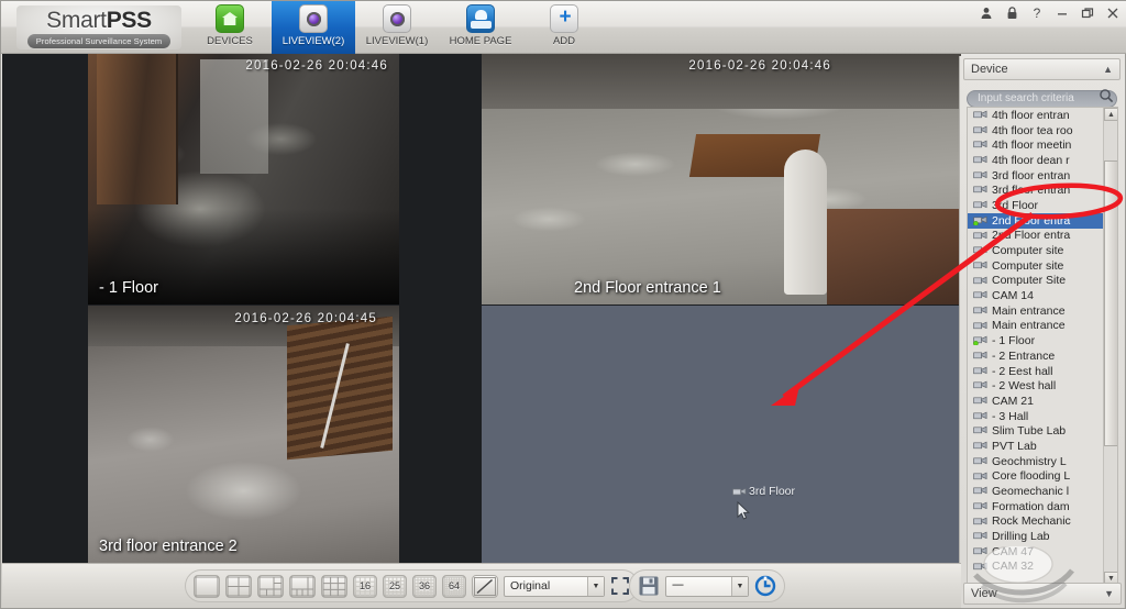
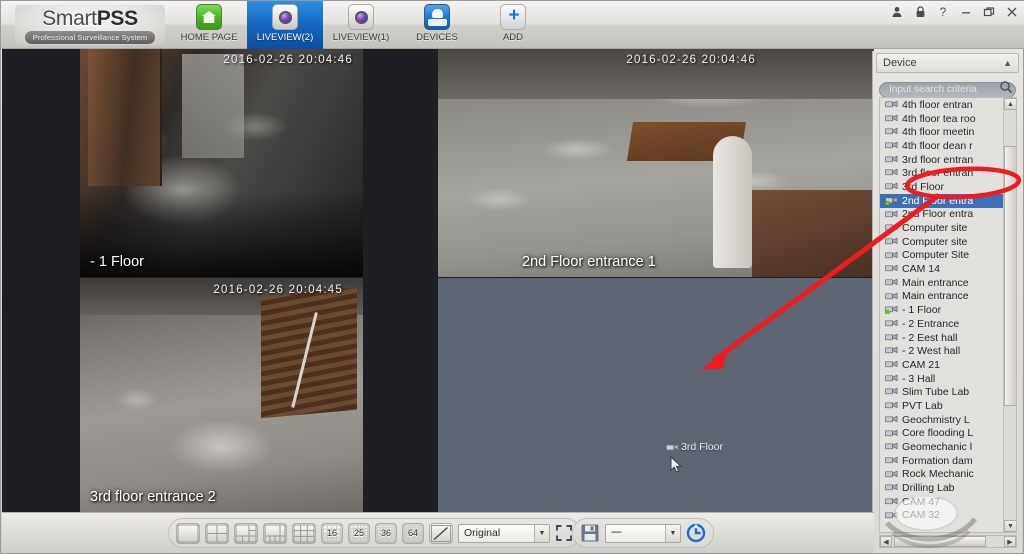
  SmartPSS
  Professional Surveillance System
- DEVICES
+ HOME PAGE
  LIVEVIEW(2)
  LIVEVIEW(1)
- HOME PAGE
+ DEVICES
  ADD
  ?
  2016-02-26 20:04:46
  - 1 Floor
  2016-02-26 20:04:46
  2nd Floor entrance 1
  2016-02-26 20:04:45
  3rd floor entrance 2
  3rd Floor
  Device
  ▲
  Input search criteria
  4th floor entran
  4th floor tea roo
  4th floor meetin
  4th floor dean r
  3rd floor entran
  3d Floor
  2nd For entra
  2 Floor entra
  Computer site
  Computer site
  Computer Site
  CAM 14
  Main entrance
  Main entrance
  - 1 Floor
  - 2 Entrance
  - 2 Eest hall
  - 2 West hall
  CAM 21
  - 3 Hall
  Slim Tube Lab
  PVT Lab
  Geochmistry L
  Core flooding L
  Geomechanic l
  Formation dam
  Rock Mechanic
  Drilling Lab
  CAM 47
  CAM 32
- View
- ▼
  16
  25
  36
  64
  Original
  ----
